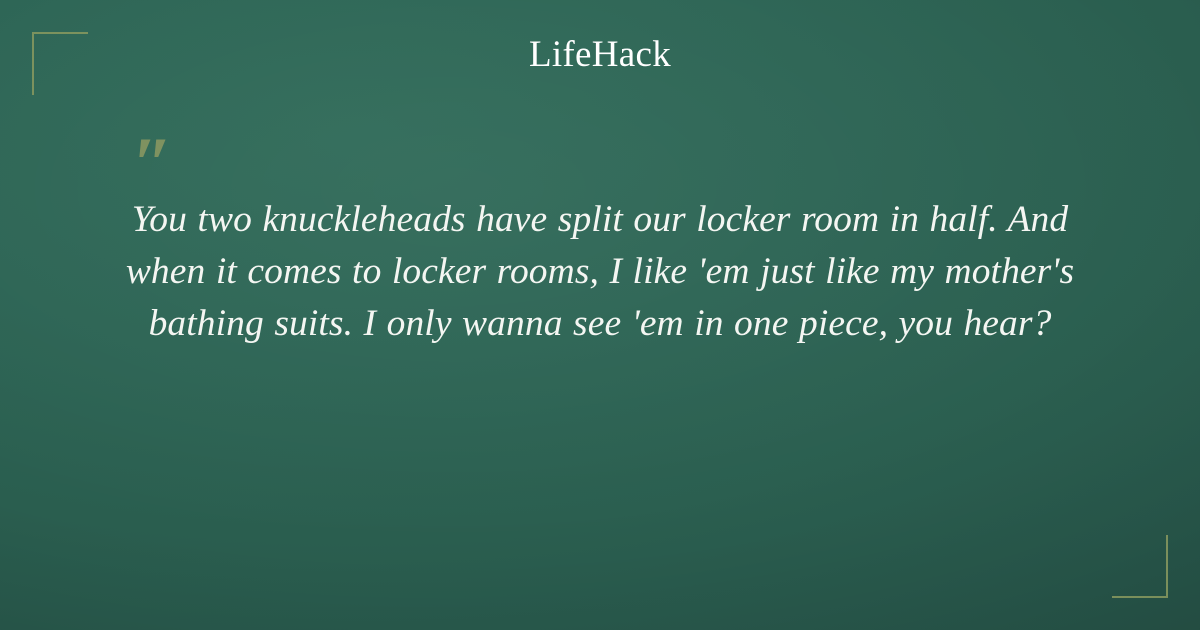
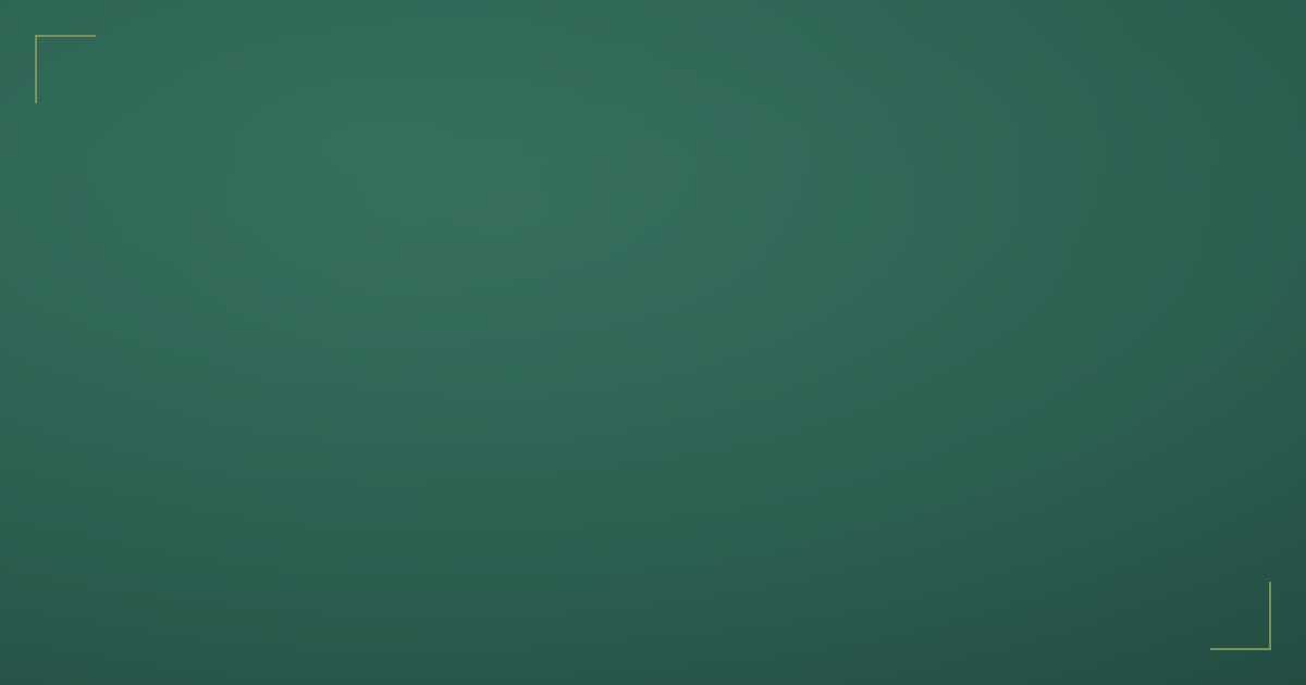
- LifeHack
- ″
- You two knuckleheads have split our locker room in half. And when it comes to locker rooms, I like 'em just like my mother's bathing suits. I only wanna see 'em in one piece, you hear?
